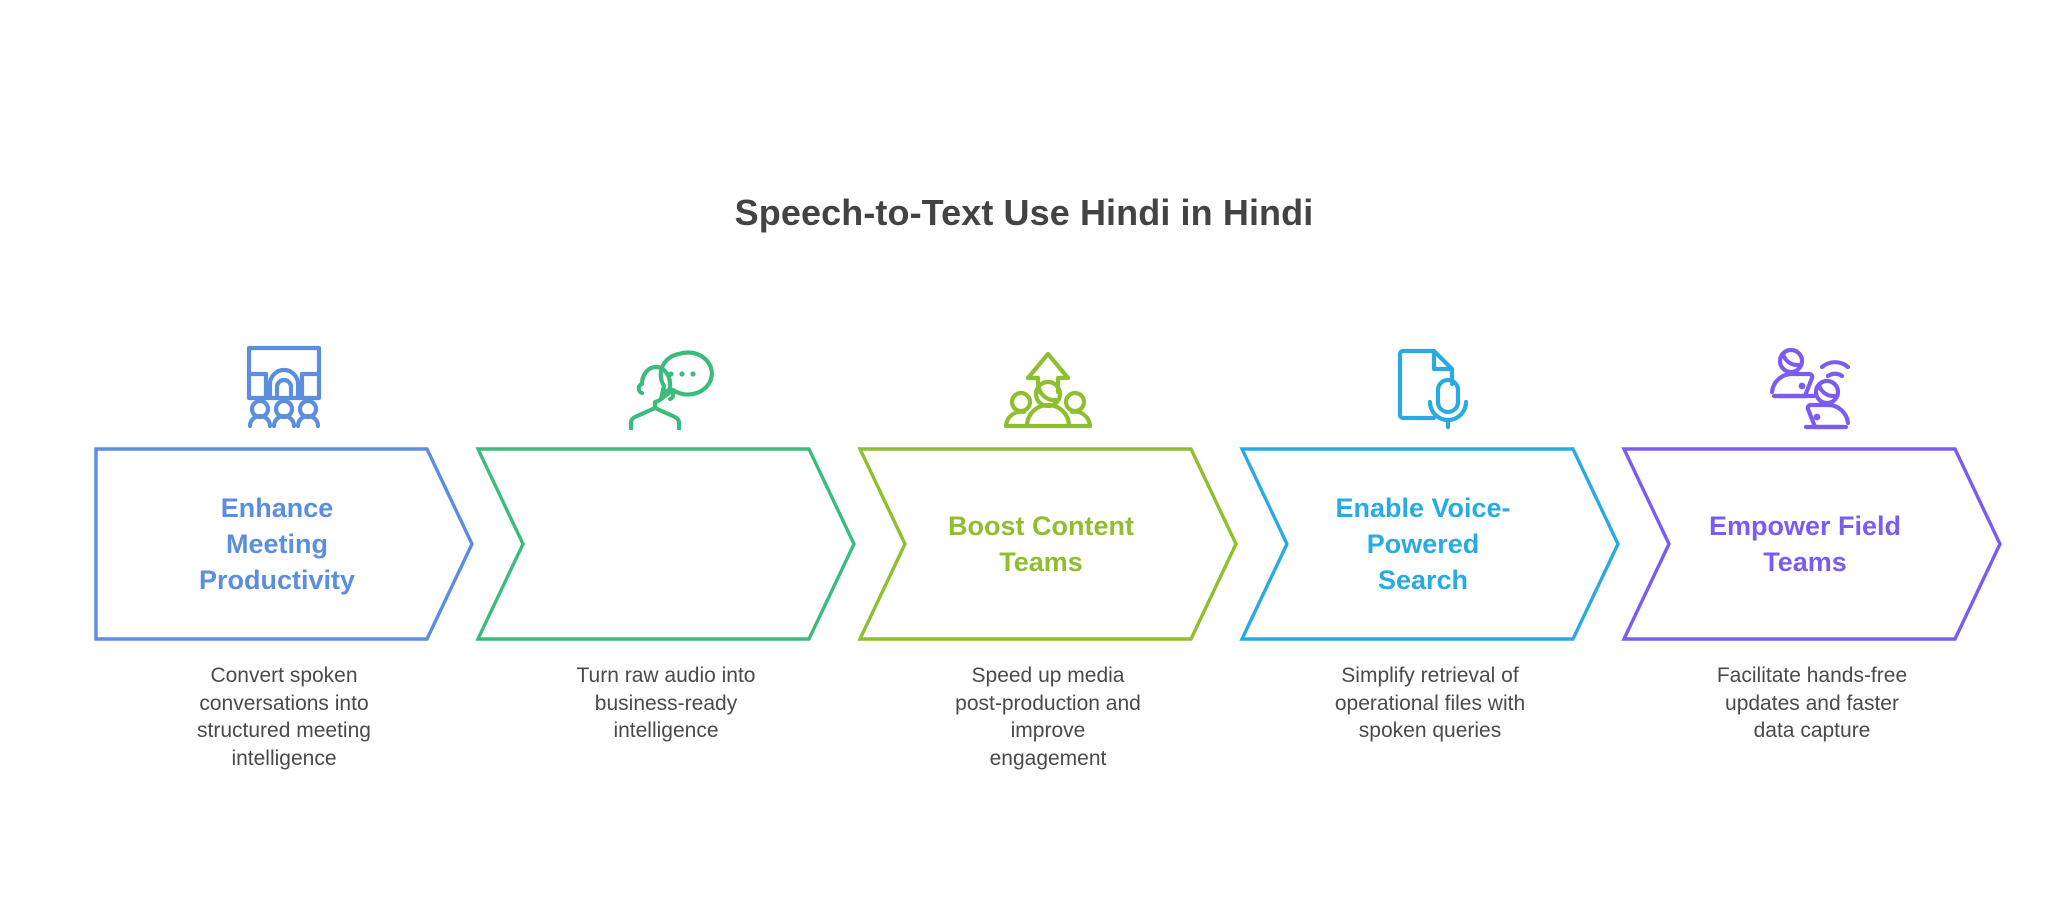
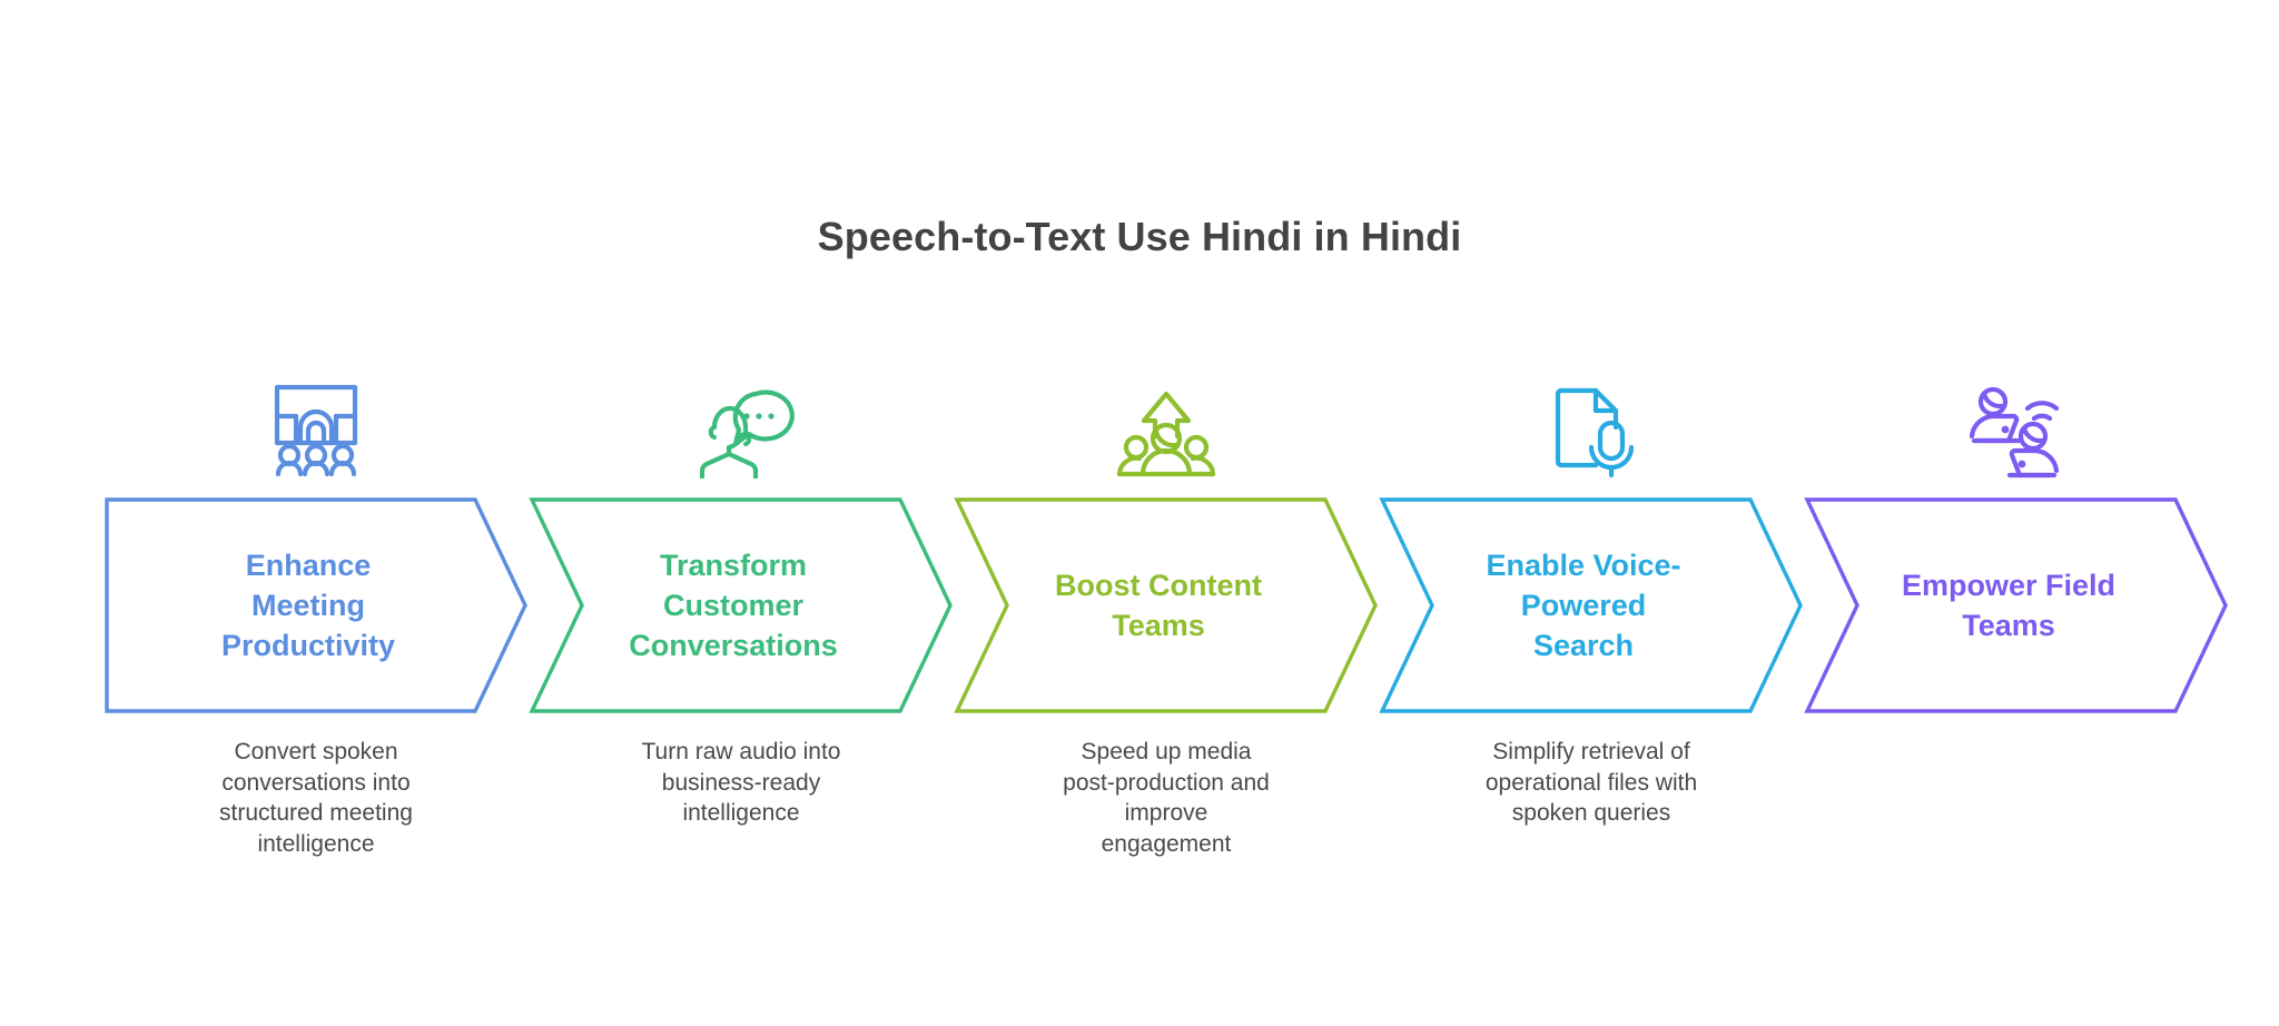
  Speech-to-Text Use Hindi in Hindi
  Enhance
  Meeting
  Productivity
  Convert spoken
  conversations into
  structured meeting
  intelligence
+ Transform
+ Customer
+ Conversations
  Turn raw audio into
  business-ready
  intelligence
  Boost Content
  Teams
  Speed up media
  post-production and
  improve
  engagement
  Enable Voice-
  Powered
  Search
  Simplify retrieval of
  operational files with
  spoken queries
  Empower Field
  Teams
- Facilitate hands-free
- updates and faster
- data capture
